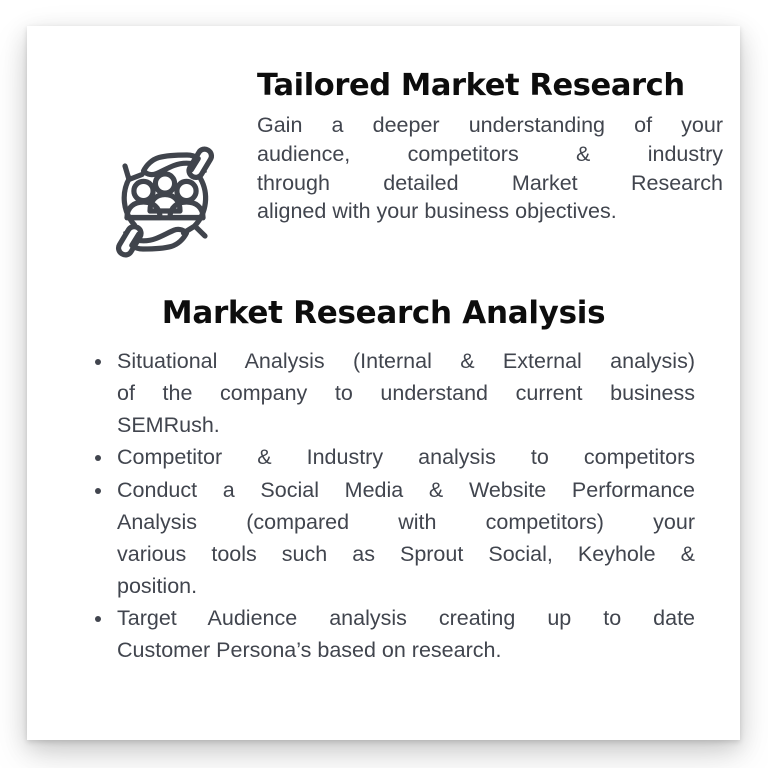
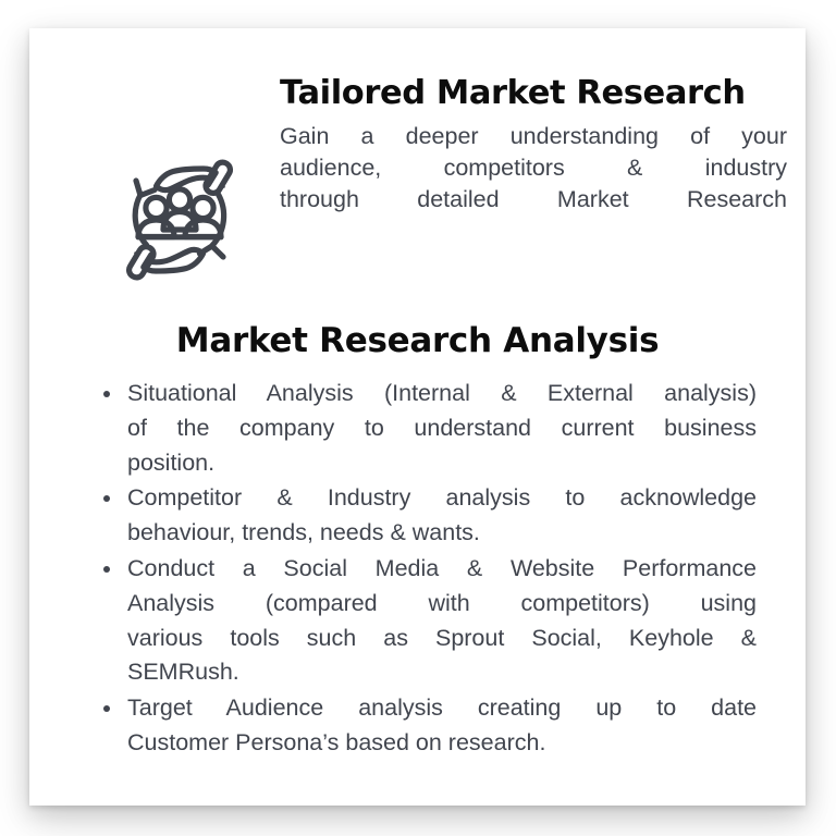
  Tailored Market Research
  Gain a deeper understanding of your
  audience, competitors & industry
  through detailed Market Research
- aligned with your business objectives.
  Market Research Analysis
  Situational Analysis (Internal & External analysis)
  of the company to understand current business
- SEMRush.
+ position.
- Competitor & Industry analysis to competitors
+ Competitor & Industry analysis to acknowledge
+ behaviour, trends, needs & wants.
  Conduct a Social Media & Website Performance
- Analysis (compared with competitors) your
+ Analysis (compared with competitors) using
  various tools such as Sprout Social, Keyhole &
- position.
+ SEMRush.
  Target Audience analysis creating up to date
  Customer Persona’s based on research.
